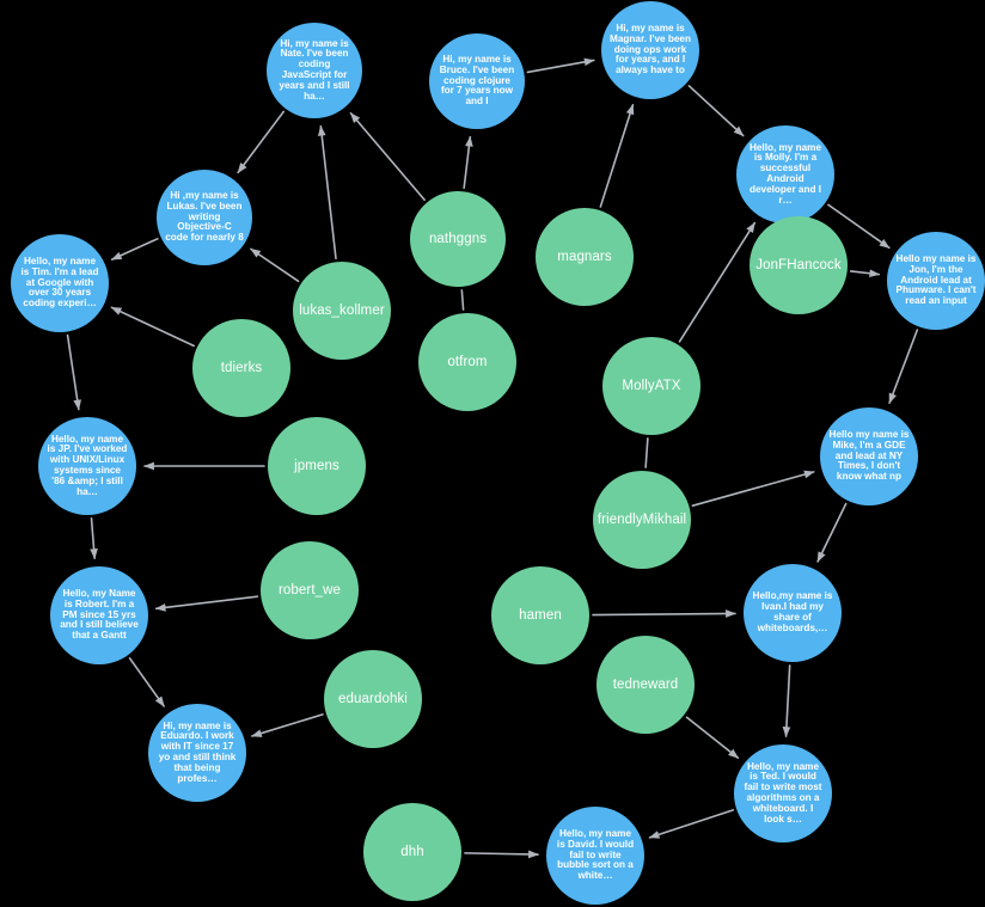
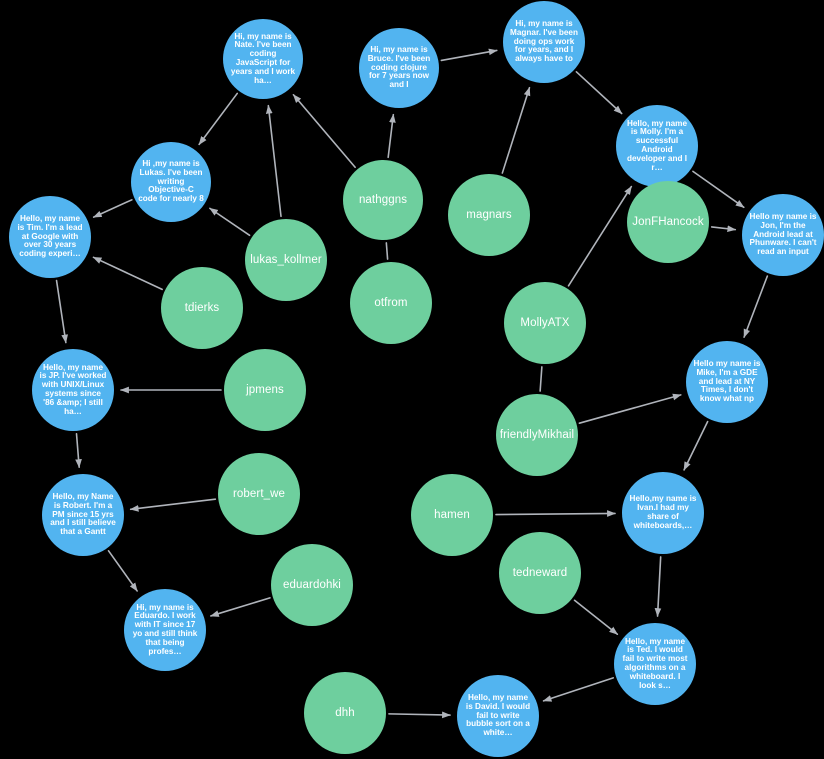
- Hi, my name is Nate. I've been coding JavaScript for years and I still ha…
+ Hi, my name is Nate. I've been coding JavaScript for years and I work ha…
  Hi, my name is Bruce. I've been coding clojure for 7 years now and I
  Hi, my name is Magnar. I've been doing ops work for years, and I always have to
  Hello, my name is Molly. I'm a successful Android developer and I r…
  Hello my name is Jon, I'm the Android lead at Phunware. I can't read an input
  Hi ,my name is Lukas. I've been writing Objective-C code for nearly 8
  Hello, my name is Tim. I'm a lead at Google with over 30 years coding experi…
  Hello, my name is JP. I've worked with UNIX/Linux systems since '86 &amp; I still ha…
  Hello, my Name is Robert. I'm a PM since 15 yrs and I still believe that a Gantt
  Hi, my name is Eduardo. I work with IT since 17 yo and still think that being profes…
  Hello, my name is David. I would fail to write bubble sort on a white…
  Hello, my name is Ted. I would fail to write most algorithms on a whiteboard. I look s…
  Hello,my name is Ivan.I had my share of whiteboards,…
  Hello my name is Mike, I'm a GDE and lead at NY Times, I don't know what np
  nathggns
  magnars
  JonFHancock
  lukas_kollmer
  otfrom
  tdierks
  MollyATX
  jpmens
  friendlyMikhail
  hamen
  robert_we
  tedneward
  eduardohki
  dhh
